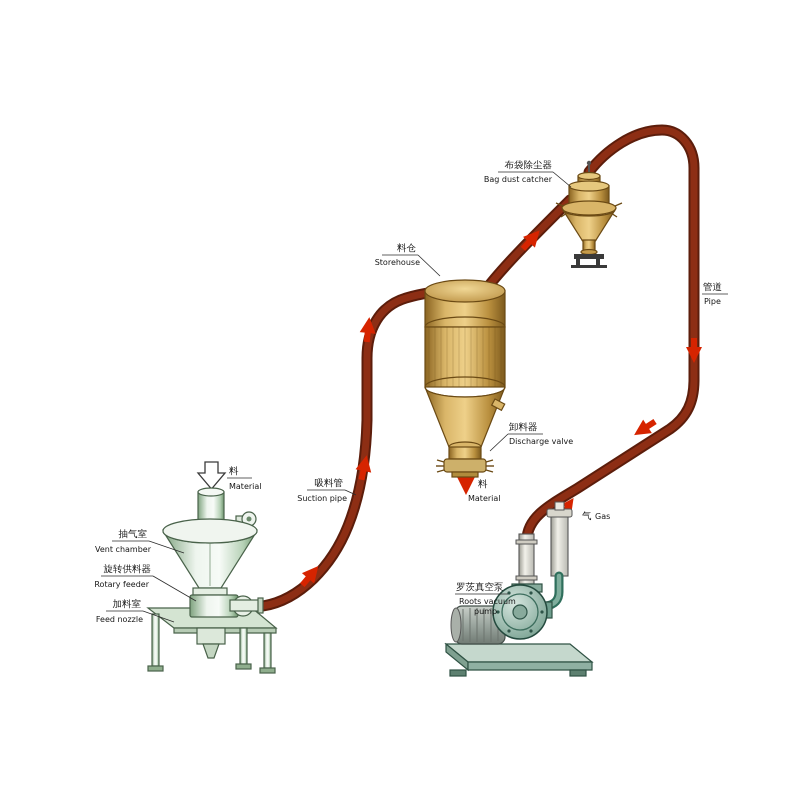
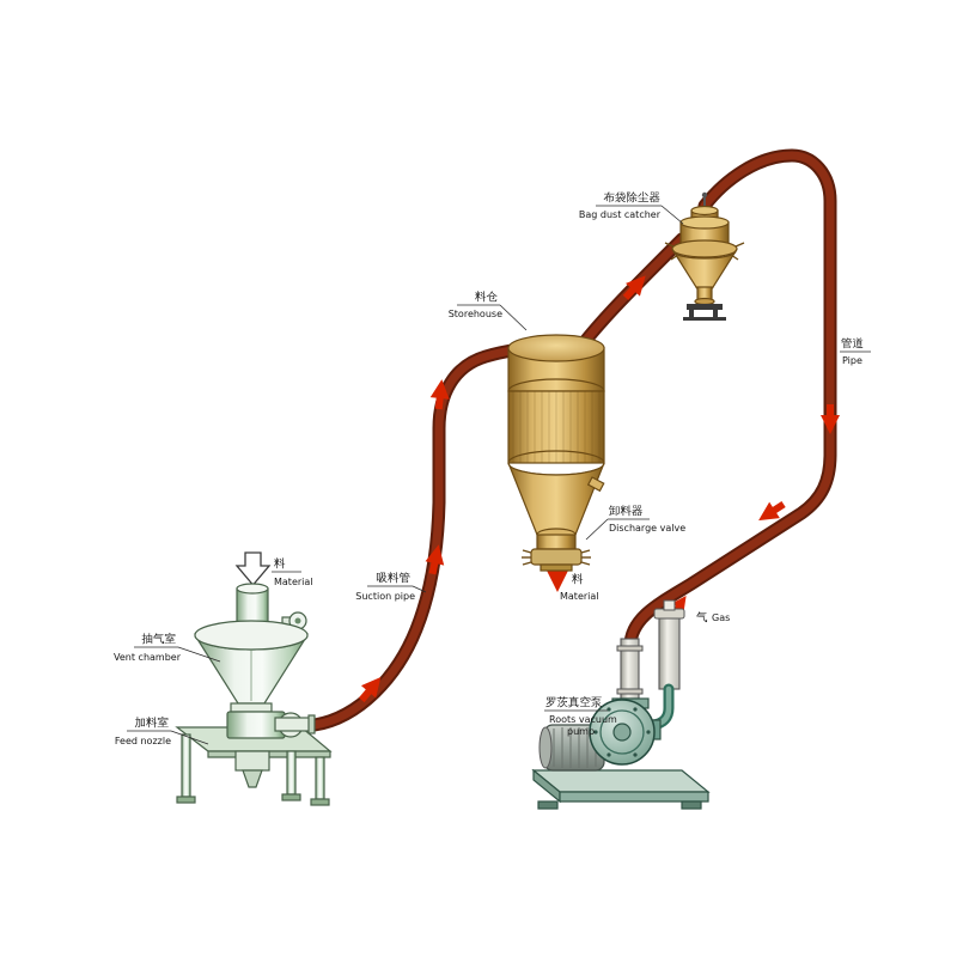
  布袋除尘器
  Bag dust catcher
  料仓
  Storehouse
  管道
  Pipe
  卸料器
  Discharge valve
  料
  Material
  吸料管
  Suction pipe
  料
  Material
  抽气室
  Vent chamber
- 旋转供料器
- Rotary feeder
  加料室
  Feed nozzle
  气
  Gas
  罗茨真空泵
  Roots vacuum
  pump
